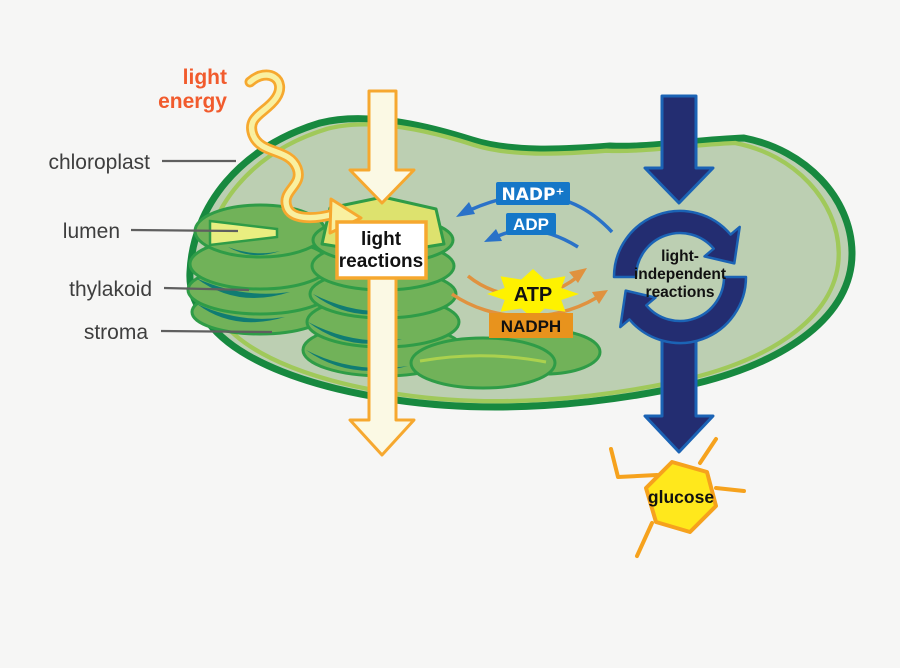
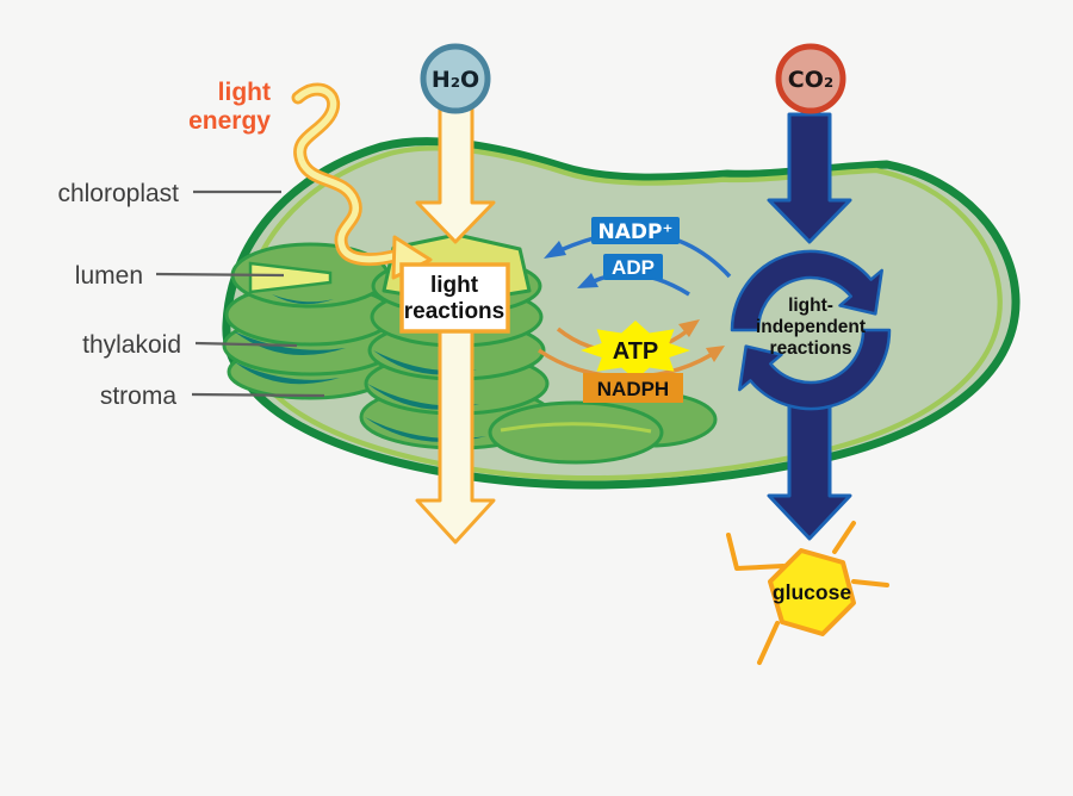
  NADP⁺
  ADP
  ATP
  NADPH
  light-
  independent
  reactions
  light
  reactions
+ H₂O
+ CO₂
  glucose
  chloroplast
  lumen
  thylakoid
  stroma
  light
  energy
